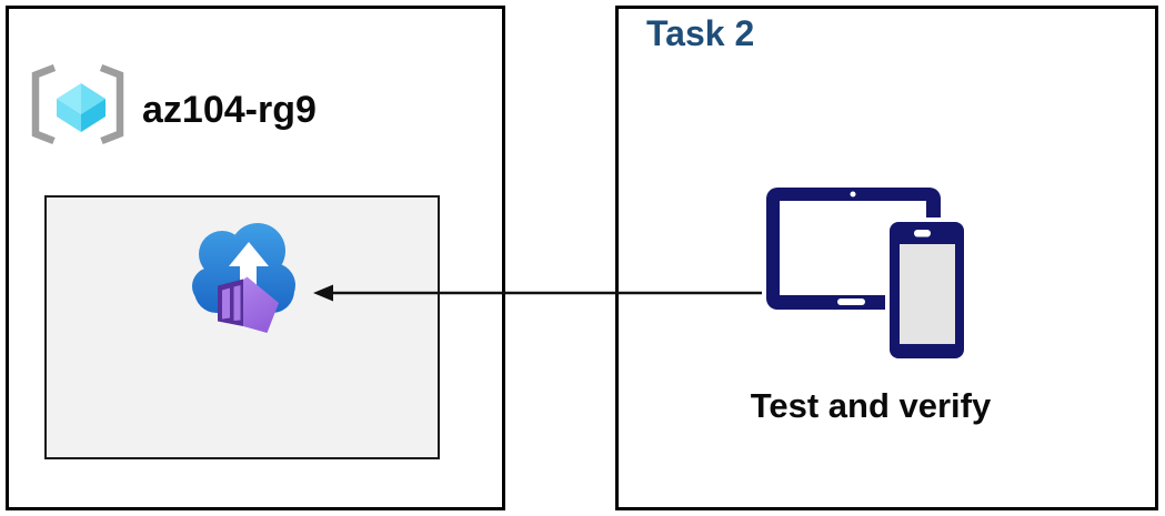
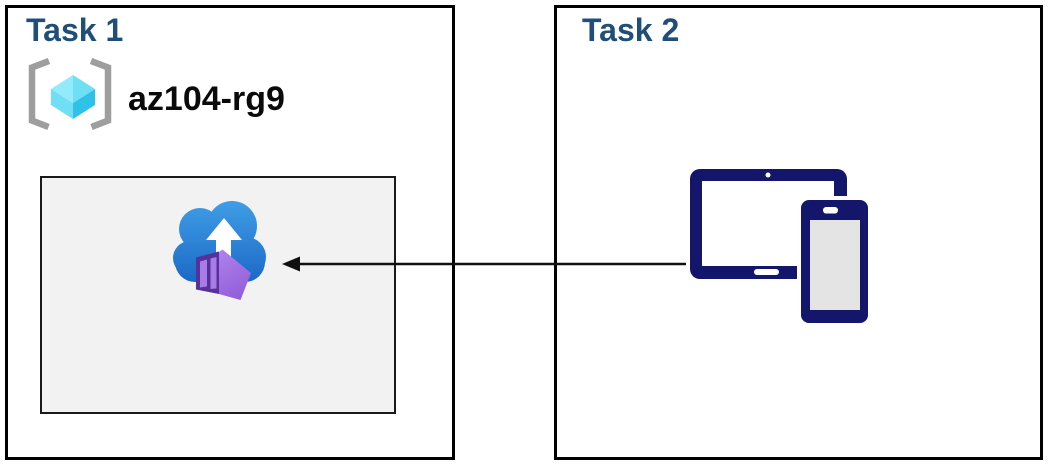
+ Task 1
  Task 2
  az104-rg9
- Test and verify
